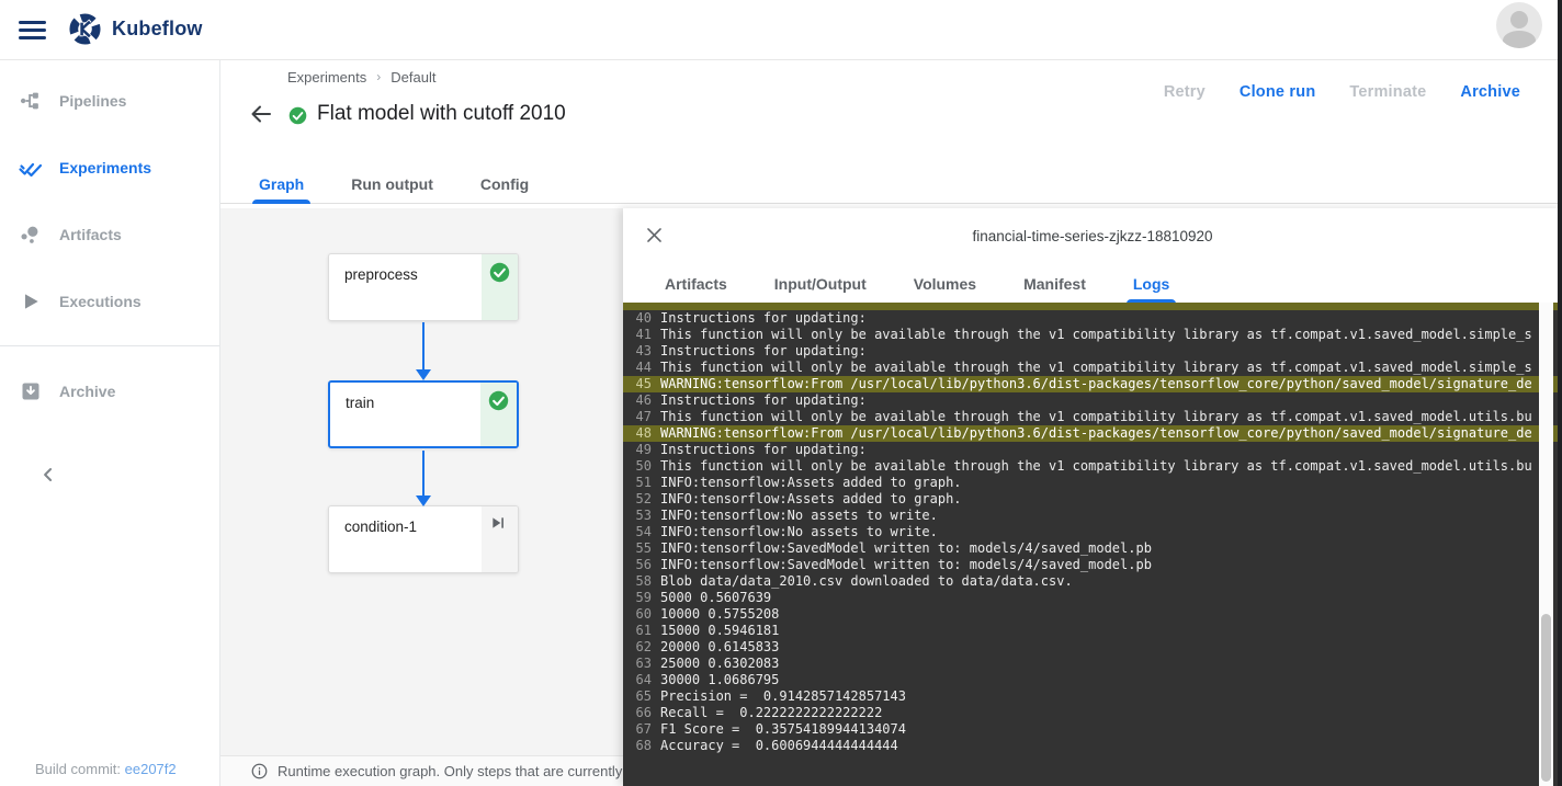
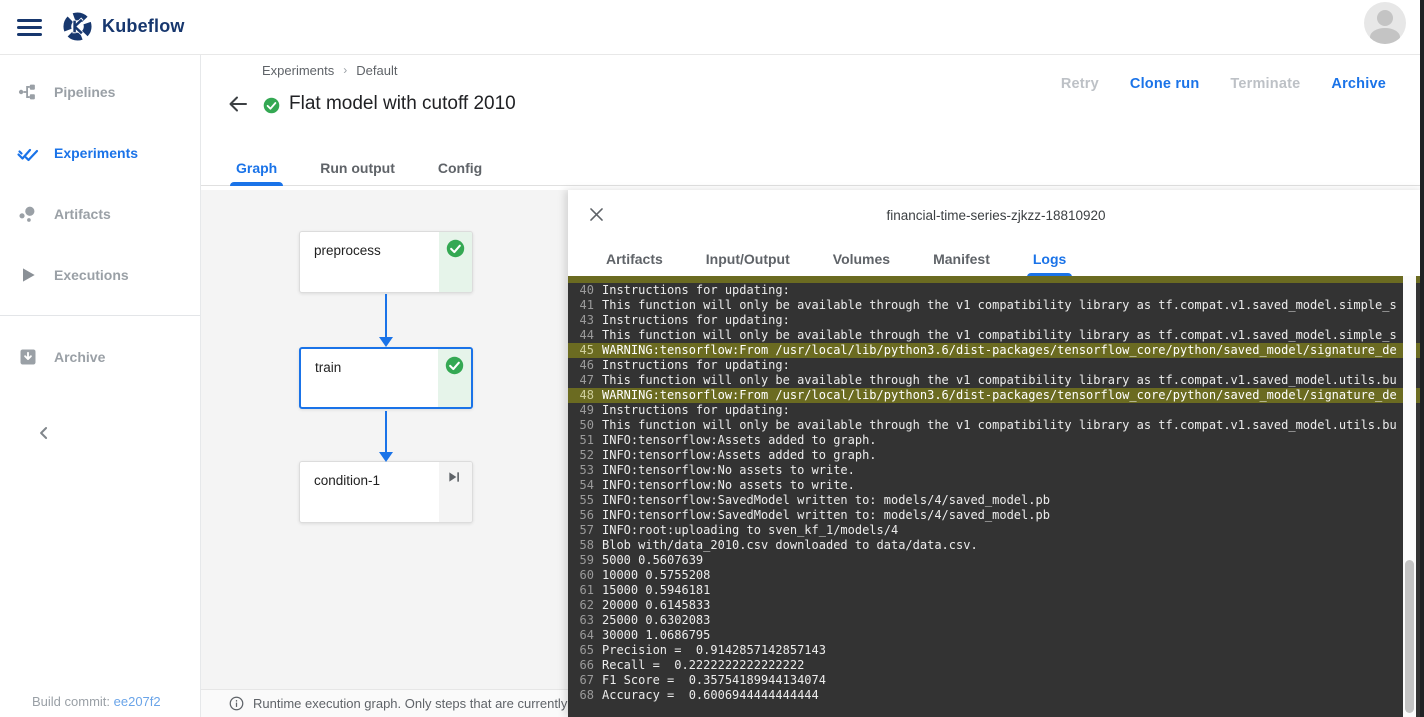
  Kubeflow
  Pipelines
  Experiments
  Artifacts
  Executions
  Archive
  Build commit: ee207f2
  Experiments
  ›
  Default
  Flat model with cutoff 2010
  Retry
  Clone run
  Terminate
  Archive
  Graph
  Run output
  Config
  preprocess
  train
  condition-1
  Runtime execution graph. Only steps that are currently
  financial-time-series-zjkzz-18810920
  Artifacts
  Input/Output
  Volumes
  Manifest
  Logs
  40
  Instructions for updating:
  41
  This function will only be available through the v1 compatibility library as tf.compat.v1.saved_model.simple_s
  43
  Instructions for updating:
  44
  This function will only be available through the v1 compatibility library as tf.compat.v1.saved_model.simple_s
  45
  WARNING:tensorflow:From /usr/local/lib/python3.6/dist-packages/tensorflow_core/python/saved_model/signature_de
  46
  Instructions for updating:
  47
  This function will only be available through the v1 compatibility library as tf.compat.v1.saved_model.utils.bu
  48
  WARNING:tensorflow:From /usr/local/lib/python3.6/dist-packages/tensorflow_core/python/saved_model/signature_de
  49
  Instructions for updating:
  50
  This function will only be available through the v1 compatibility library as tf.compat.v1.saved_model.utils.bu
  51
  INFO:tensorflow:Assets added to graph.
  52
  INFO:tensorflow:Assets added to graph.
  53
  INFO:tensorflow:No assets to write.
  54
  INFO:tensorflow:No assets to write.
  55
  INFO:tensorflow:SavedModel written to: models/4/saved_model.pb
  56
  INFO:tensorflow:SavedModel written to: models/4/saved_model.pb
+ 57
+ INFO:root:uploading to sven_kf_1/models/4
  58
- Blob data/data_2010.csv downloaded to data/data.csv.
+ Blob with/data_2010.csv downloaded to data/data.csv.
  59
  5000 0.5607639
  60
  10000 0.5755208
  61
  15000 0.5946181
  62
  20000 0.6145833
  63
  25000 0.6302083
  64
  30000 1.0686795
  65
  Precision = 0.9142857142857143
  66
  Recall = 0.2222222222222222
  67
  F1 Score = 0.35754189944134074
  68
  Accuracy = 0.6006944444444444
